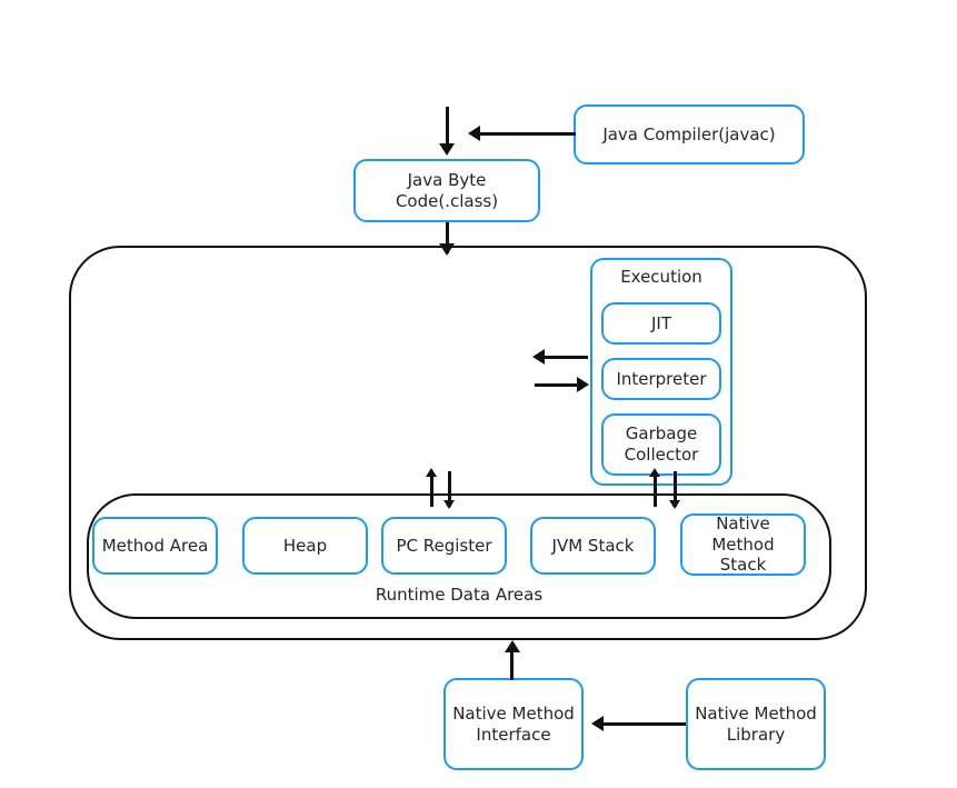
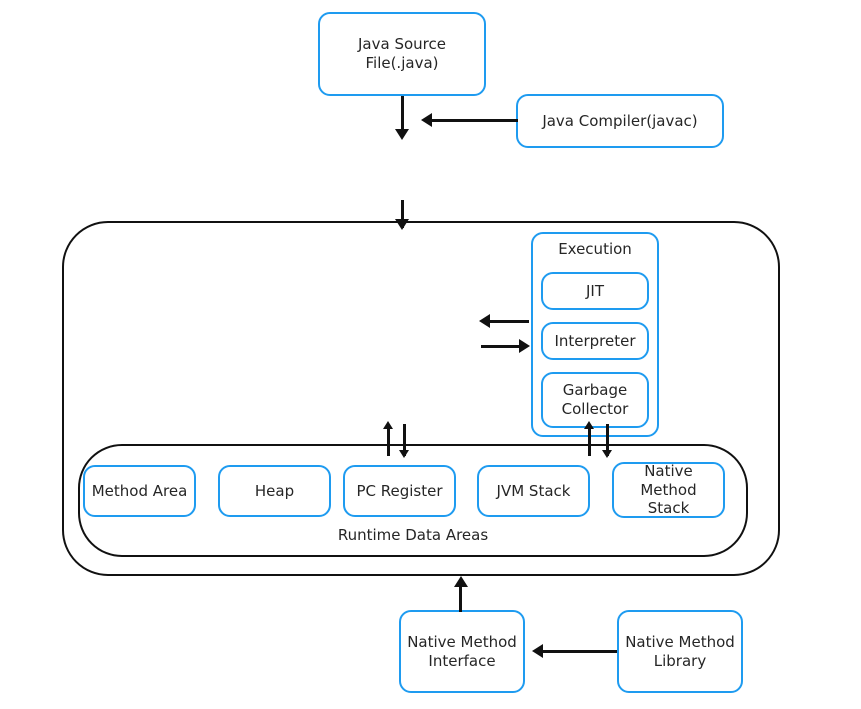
+ Java Source
+ File(.java)
  Java Compiler(javac)
- Java Byte
- Code(.class)
  Execution
  JIT
  Interpreter
  Garbage
  Collector
  Method Area
  Heap
  PC Register
  JVM Stack
  Native Method
  Stack
  Runtime Data Areas
  Native Method
  Interface
  Native Method
  Library
